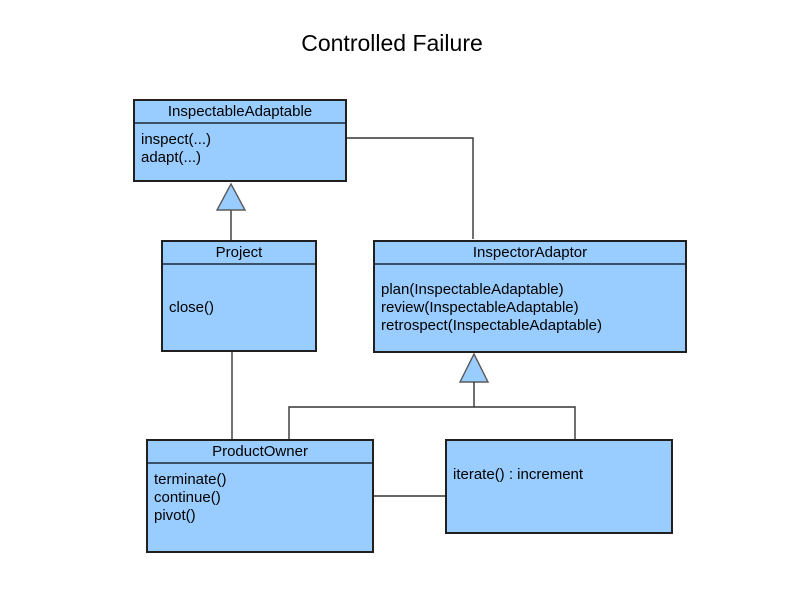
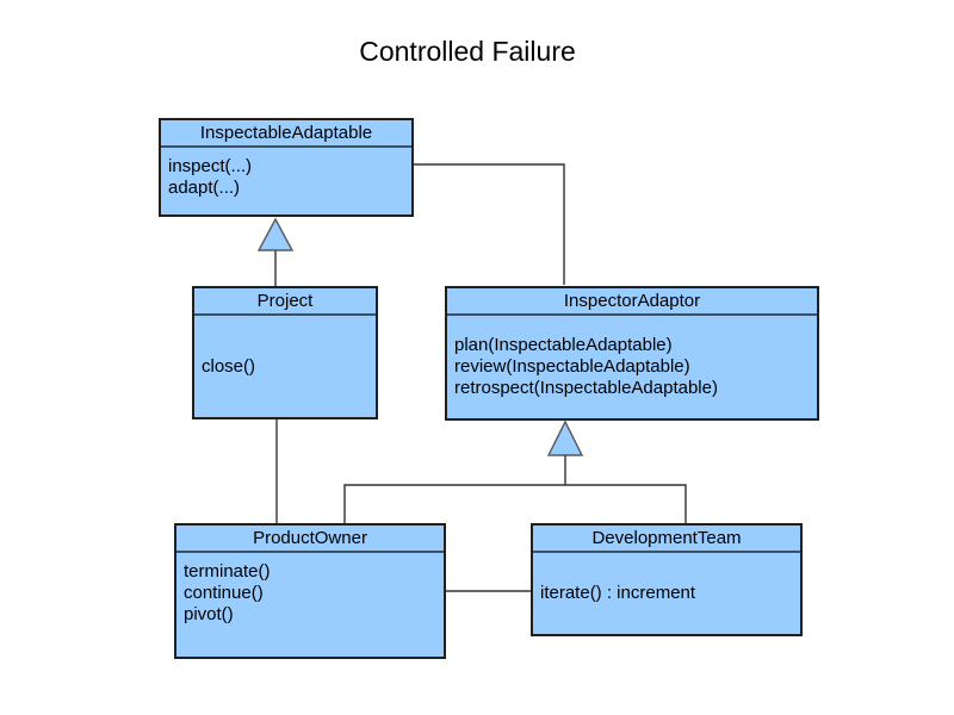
  Controlled Failure
  InspectableAdaptable
  inspect(...)
  adapt(...)
  Project
  close()
  InspectorAdaptor
  plan(InspectableAdaptable)
  review(InspectableAdaptable)
  retrospect(InspectableAdaptable)
  ProductOwner
  terminate()
  continue()
  pivot()
+ DevelopmentTeam
  iterate() : increment
